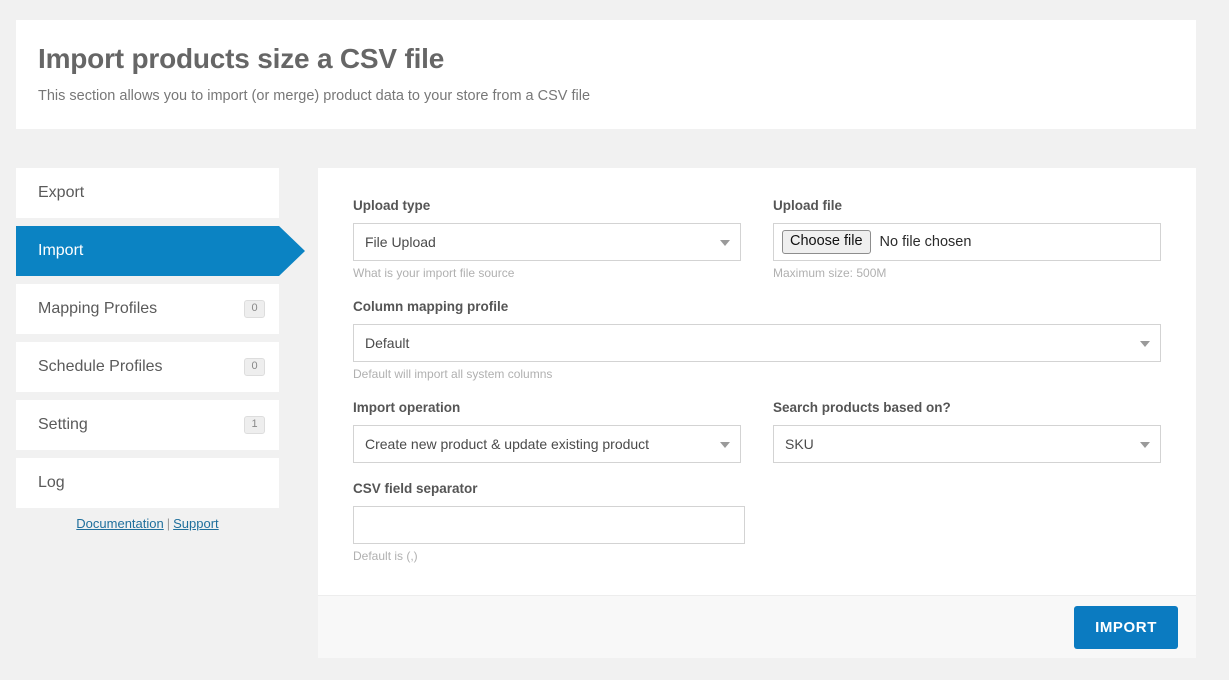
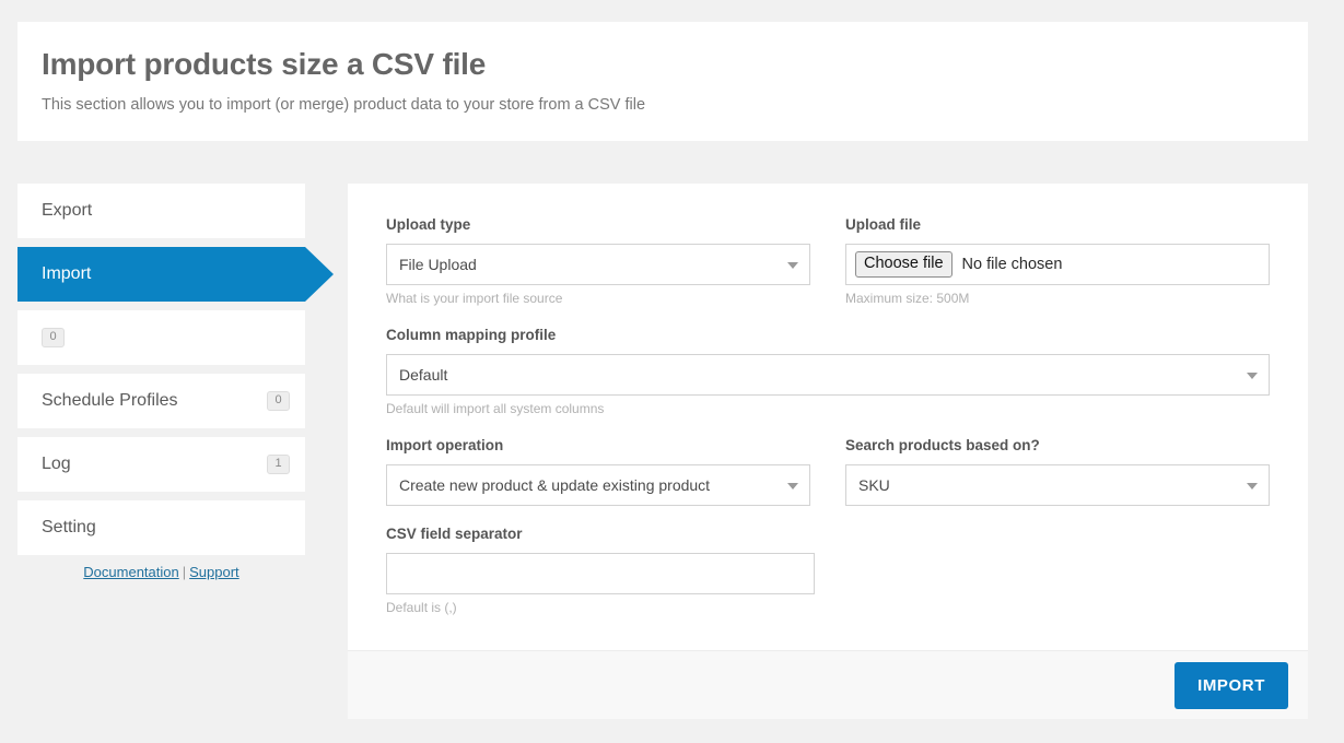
  Import products size a CSV file
  This section allows you to import (or merge) product data to your store from a CSV file
  Export
  Import
- Mapping Profiles
  0
  Schedule Profiles
  0
- Setting
+ Log
  1
- Log
+ Setting
  Documentation | Support
  Upload type
  File Upload
  What is your import file source
  Upload file
  Choose file
  No file chosen
  Maximum size: 500M
  Column mapping profile
  Default
  Default will import all system columns
  Import operation
  Create new product & update existing product
  Search products based on?
  SKU
  CSV field separator
  Default is (,)
  IMPORT
